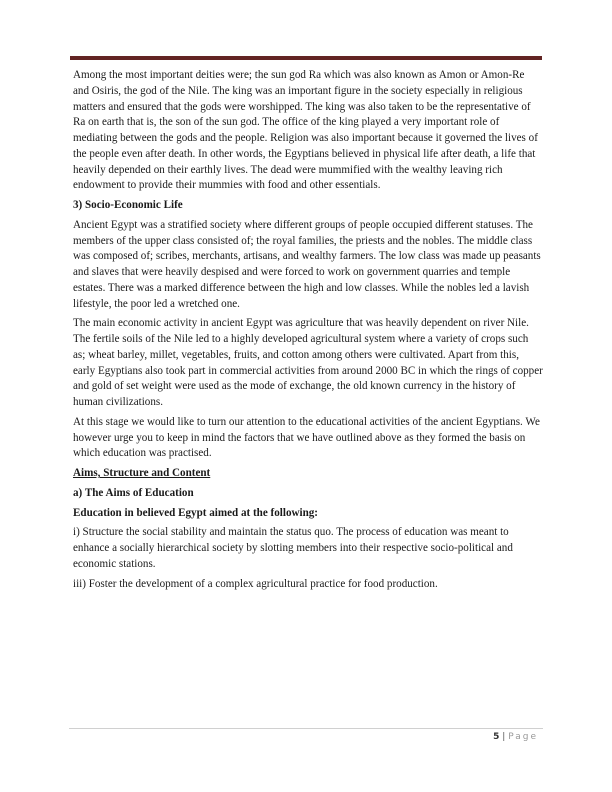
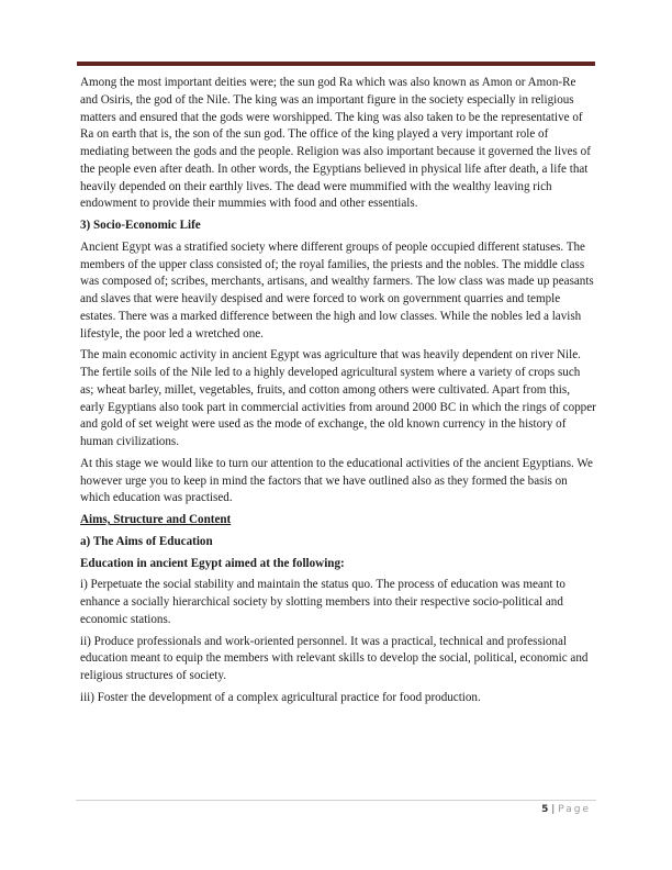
  Among the most important deities were; the sun god Ra which was also known as Amon or Amon-Re and Osiris, the god of the Nile. The king was an important figure in the society especially in religious matters and ensured that the gods were worshipped. The king was also taken to be the representative of Ra on earth that is, the son of the sun god. The office of the king played a very important role of mediating between the gods and the people. Religion was also important because it governed the lives of the people even after death. In other words, the Egyptians believed in physical life after death, a life that heavily depended on their earthly lives. The dead were mummified with the wealthy leaving rich endowment to provide their mummies with food and other essentials.
  3) Socio-Economic Life
  Ancient Egypt was a stratified society where different groups of people occupied different statuses. The members of the upper class consisted of; the royal families, the priests and the nobles. The middle class was composed of; scribes, merchants, artisans, and wealthy farmers. The low class was made up peasants and slaves that were heavily despised and were forced to work on government quarries and temple estates. There was a marked difference between the high and low classes. While the nobles led a lavish lifestyle, the poor led a wretched one.
  The main economic activity in ancient Egypt was agriculture that was heavily dependent on river Nile. The fertile soils of the Nile led to a highly developed agricultural system where a variety of crops such as; wheat barley, millet, vegetables, fruits, and cotton among others were cultivated. Apart from this, early Egyptians also took part in commercial activities from around 2000 BC in which the rings of copper and gold of set weight were used as the mode of exchange, the old known currency in the history of human civilizations.
- At this stage we would like to turn our attention to the educational activities of the ancient Egyptians. We however urge you to keep in mind the factors that we have outlined above as they formed the basis on which education was practised.
+ At this stage we would like to turn our attention to the educational activities of the ancient Egyptians. We however urge you to keep in mind the factors that we have outlined also as they formed the basis on which education was practised.
  Aims, Structure and Content
  a) The Aims of Education
- Education in believed Egypt aimed at the following:
+ Education in ancient Egypt aimed at the following:
- i) Structure the social stability and maintain the status quo. The process of education was meant to enhance a socially hierarchical society by slotting members into their respective socio-political and economic stations.
+ i) Perpetuate the social stability and maintain the status quo. The process of education was meant to enhance a socially hierarchical society by slotting members into their respective socio-political and economic stations.
+ ii) Produce professionals and work-oriented personnel. It was a practical, technical and professional education meant to equip the members with relevant skills to develop the social, political, economic and religious structures of society.
  iii) Foster the development of a complex agricultural practice for food production.
  5 | Page
